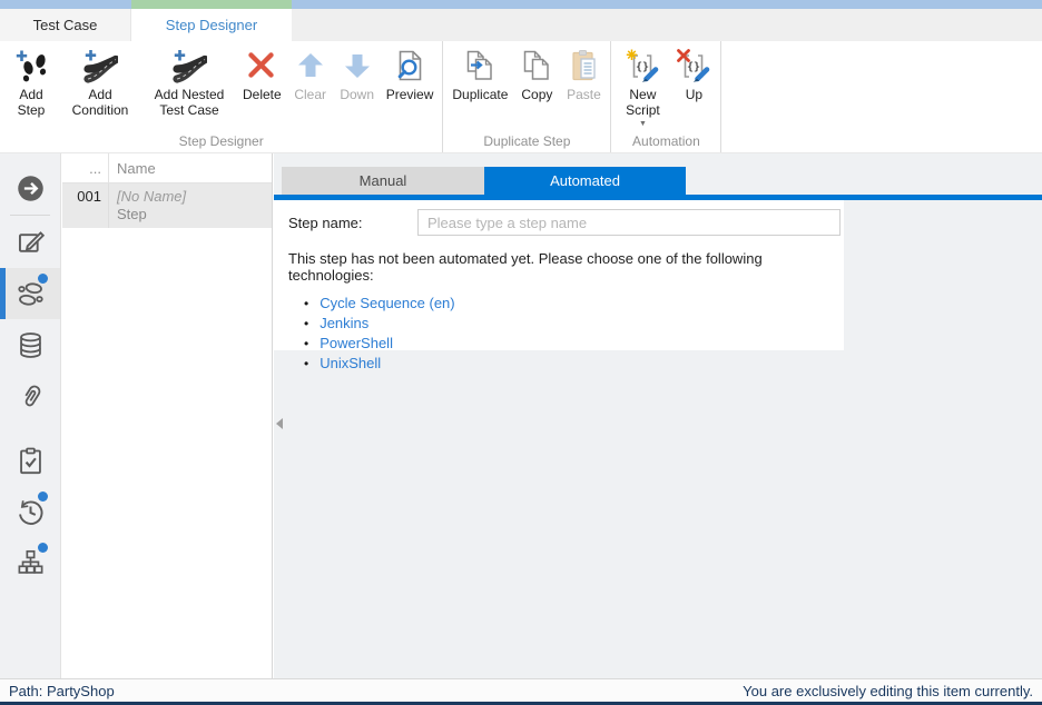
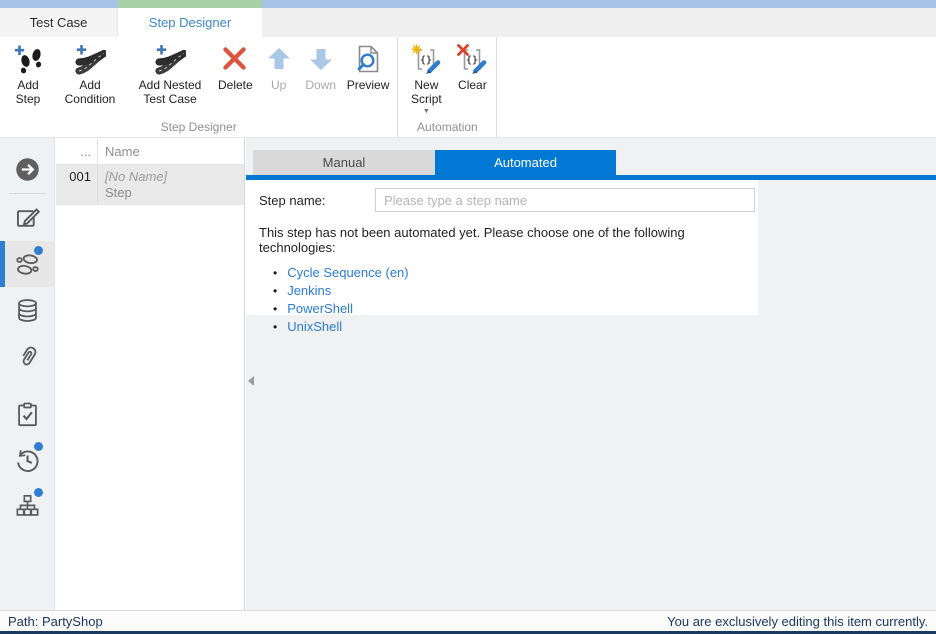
  Test Case
  Step Designer
  Add Step
  Add Condition
  Add Nested Test Case
  Delete
- Clear
+ Up
  Down
  Preview
  Step Designer
- Duplicate
- Copy
- Paste
- Duplicate Step
  {}
  New Script
  {}
- Up
+ Clear
  Automation
  ...
  Name
  001
  [No Name]
  Step
  Manual
  Automated
  Step name:
  Please type a step name
  This step has not been automated yet. Please choose one of the following technologies:
  • Cycle Sequence (en)
  • Jenkins
  • PowerShell
  • UnixShell
  Path: PartyShop
  You are exclusively editing this item currently.
